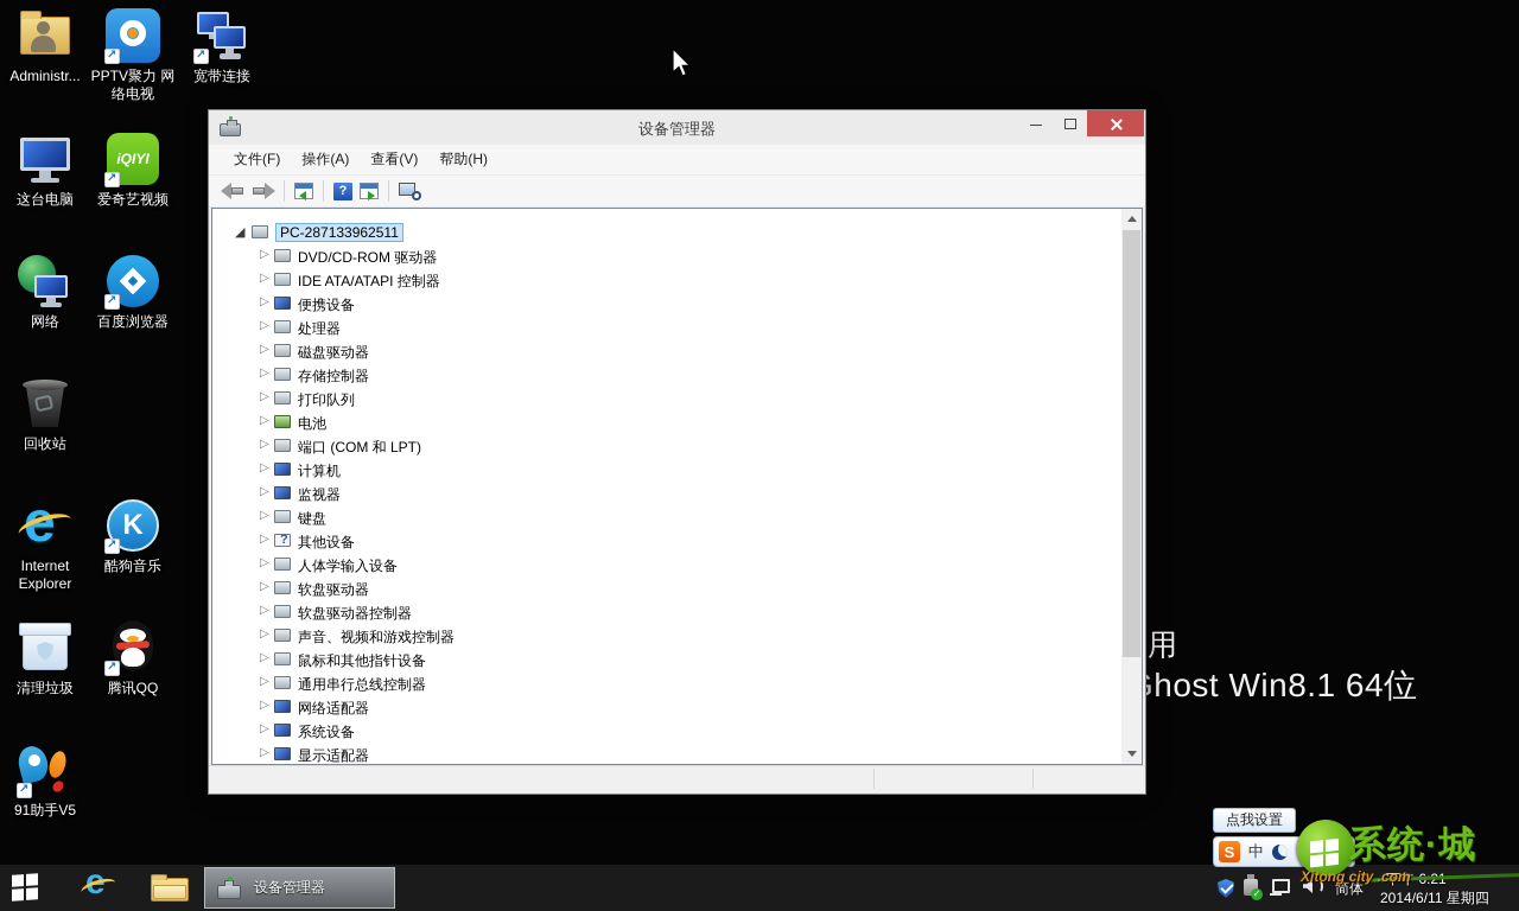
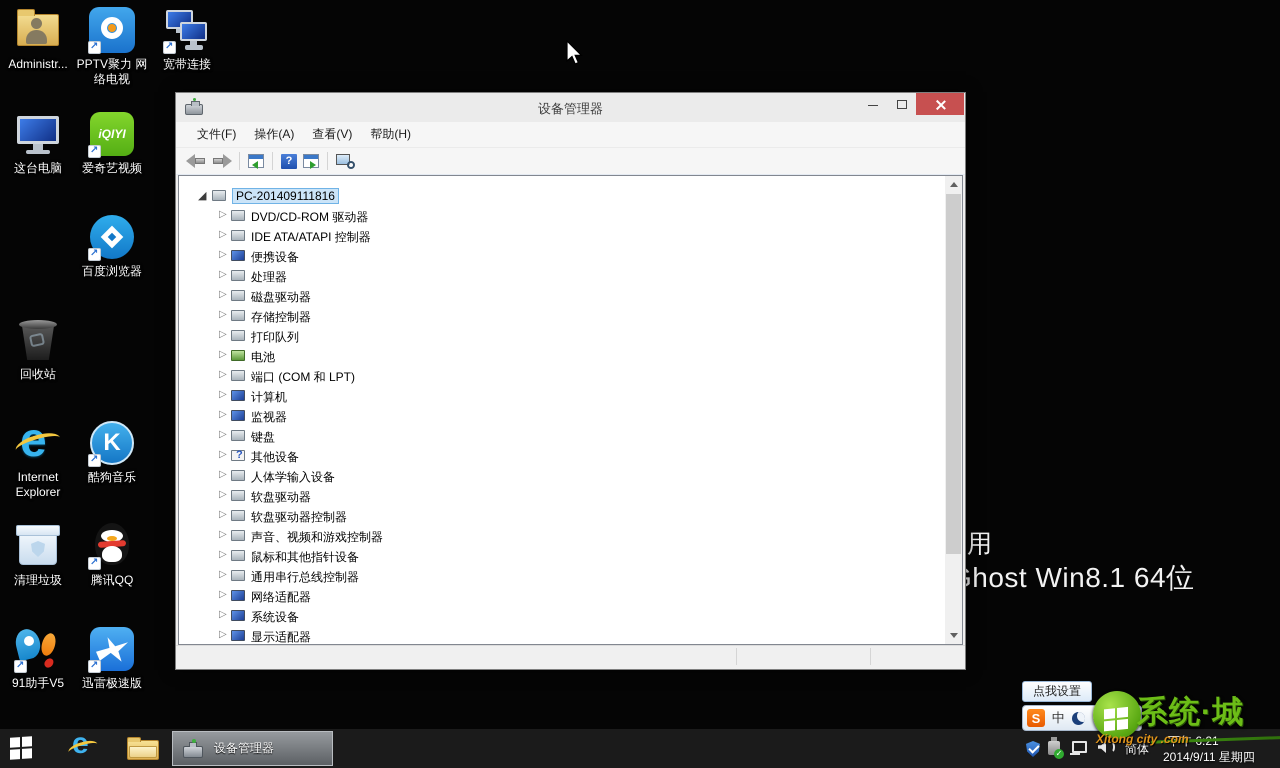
  用
  host Win8.1 64位
  Administr...
  PPTV聚力 网络电视
  宽带连接
  这台电脑
  iQIYI
  爱奇艺视频
- 网络
  百度浏览器
  回收站
  e
  Internet Explorer
  K
  酷狗音乐
  清理垃圾
  腾讯QQ
  91助手V5
+ 迅雷极速版
  设备管理器
  文件(F)
  操作(A)
  查看(V)
  帮助(H)
  ?
  ◢
- PC-287133962511
+ PC-201409111816
  ▷
  DVD/CD-ROM 驱动器
  ▷
  IDE ATA/ATAPI 控制器
  ▷
  便携设备
  ▷
  处理器
  ▷
  磁盘驱动器
  ▷
  存储控制器
  ▷
  打印队列
  ▷
  电池
  ▷
  端口 (COM 和 LPT)
  ▷
  计算机
  ▷
  监视器
  ▷
  键盘
  ▷
  其他设备
  ▷
  人体学输入设备
  ▷
  软盘驱动器
  ▷
  软盘驱动器控制器
  ▷
  声音、视频和游戏控制器
  ▷
  鼠标和其他指针设备
  ▷
  通用串行总线控制器
  ▷
  网络适配器
  ▷
  系统设备
  ▷
  显示适配器
  点我设置
  S
  中
  系统·城
  Xitong city .com
  e
  设备管理器
  简体
- 2014/6/11 星期四
+ 2014/9/11 星期四
